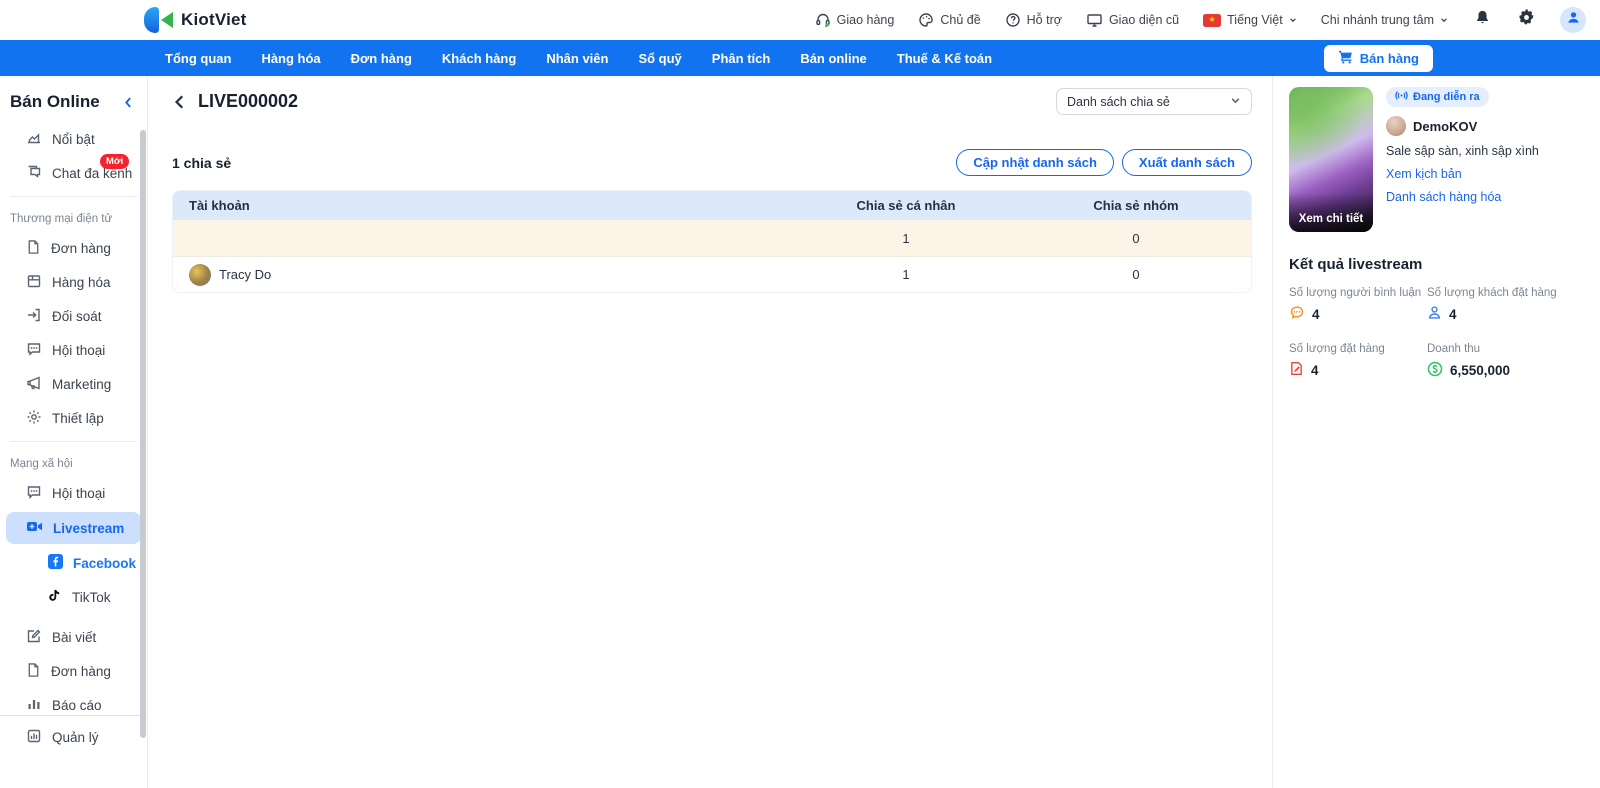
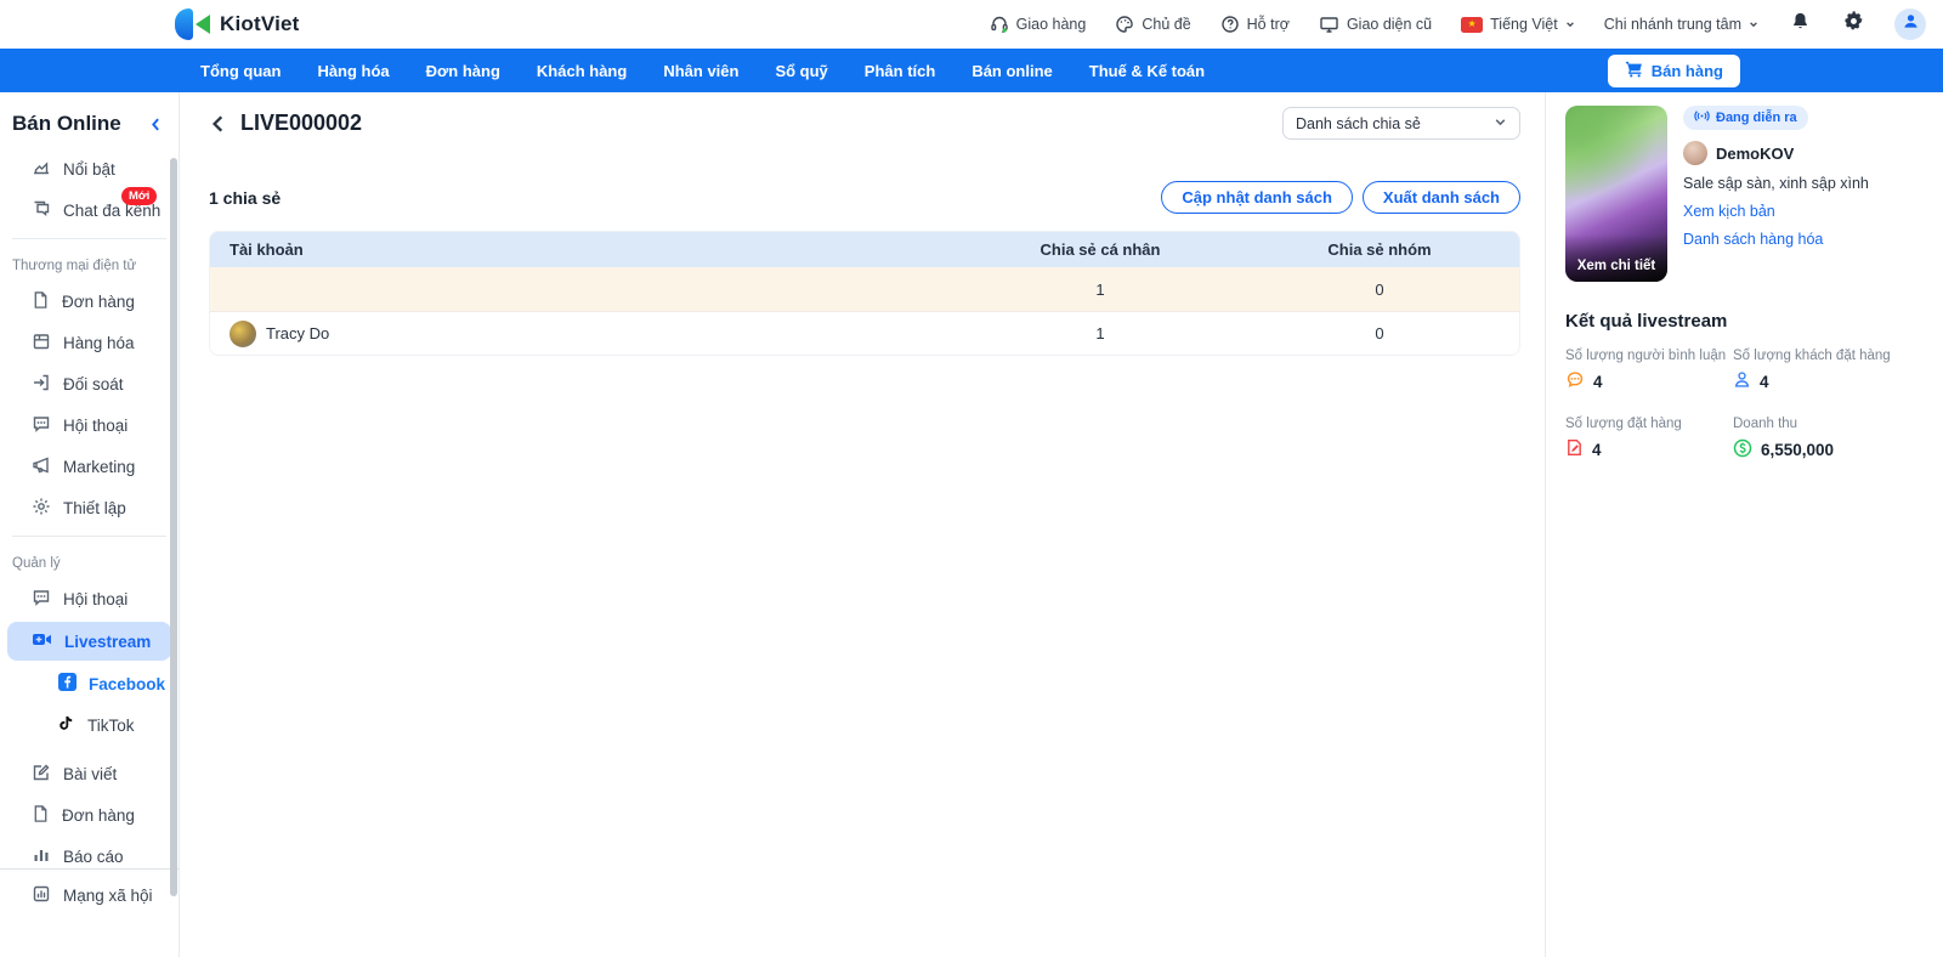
  KiotViet
  Giao hàng
  Chủ đề
  Hỗ trợ
  Giao diện cũ
  ★
  Tiếng Việt
  Chi nhánh trung tâm
  Tổng quan
  Hàng hóa
  Đơn hàng
  Khách hàng
  Nhân viên
  Sổ quỹ
  Phân tích
  Bán online
  Thuế & Kế toán
  Bán hàng
  Bán Online
  Nổi bật
  Chat đa kênh
  Mới
  Thương mại điện tử
  Đơn hàng
  Hàng hóa
  Đối soát
  Hội thoại
  Marketing
  Thiết lập
- Mạng xã hội
+ Quản lý
  Hội thoại
  Livestream
  Facebook
  TikTok
  Bài viết
  Đơn hàng
  Báo cáo
- Quản lý
+ Mạng xã hội
  LIVE000002
  Danh sách chia sẻ
  1 chia sẻ
  Cập nhật danh sách
  Xuất danh sách
  Tài khoản
  Chia sẻ cá nhân
  Chia sẻ nhóm
  1
  0
  Tracy Do
  1
  0
  Xem chi tiết
  Đang diễn ra
  DemoKOV
  Sale sập sàn, xinh sập xình
  Xem kịch bản
  Danh sách hàng hóa
  Kết quả livestream
  Số lượng người bình luận
  4
  Số lượng khách đặt hàng
  4
  Số lượng đặt hàng
  4
  Doanh thu
  6,550,000
